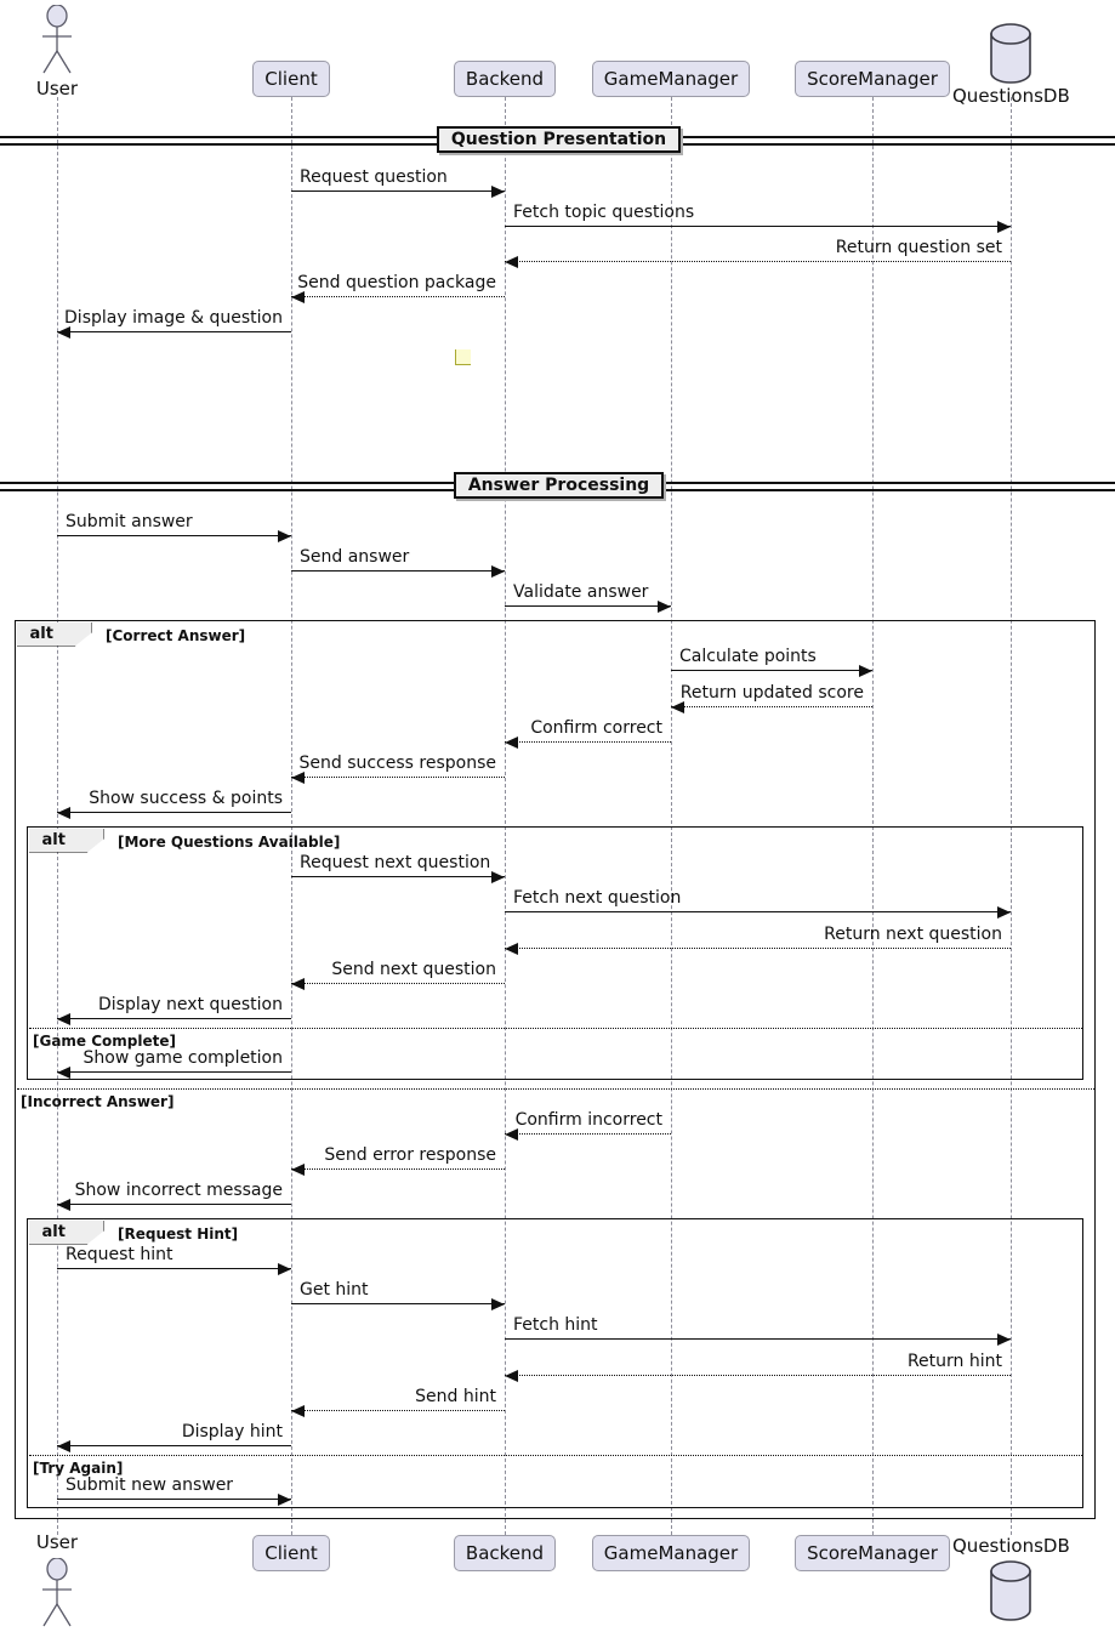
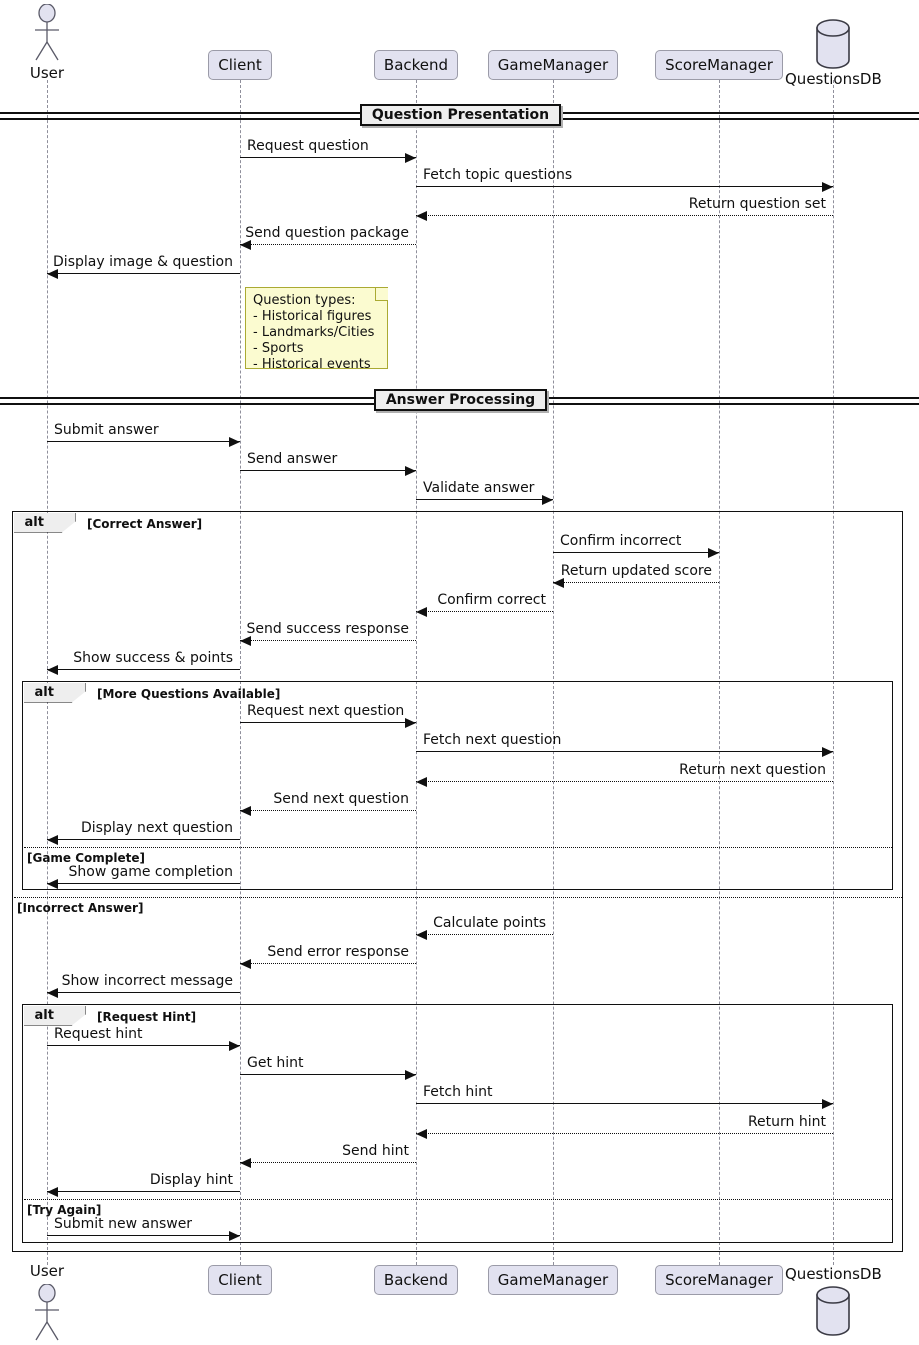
  User
  Client
  Backend
  GameManager
  ScoreManager
  QuestionsDB
  User
  Client
  Backend
  GameManager
  ScoreManager
  QuestionsDB
  alt
  [Correct Answer]
  [Incorrect Answer]
  alt
  [More Questions Available]
  [Game Complete]
  alt
  [Request Hint]
  [Try Again]
  Question Presentation
  Answer Processing
  Request question
  Fetch topic questions
  Return question set
  Send question package
  Display image & question
  Submit answer
  Send answer
  Validate answer
- Calculate points
+ Confirm incorrect
  Return updated score
  Confirm correct
  Send success response
  Show success & points
  Request next question
  Fetch next question
  Return next question
  Send next question
  Display next question
  Show game completion
- Confirm incorrect
+ Calculate points
  Send error response
  Show incorrect message
  Request hint
  Get hint
  Fetch hint
  Return hint
  Send hint
  Display hint
  Submit new answer
+ Question types:
+ - Historical figures
+ - Landmarks/Cities
+ - Sports
+ - Historical events
